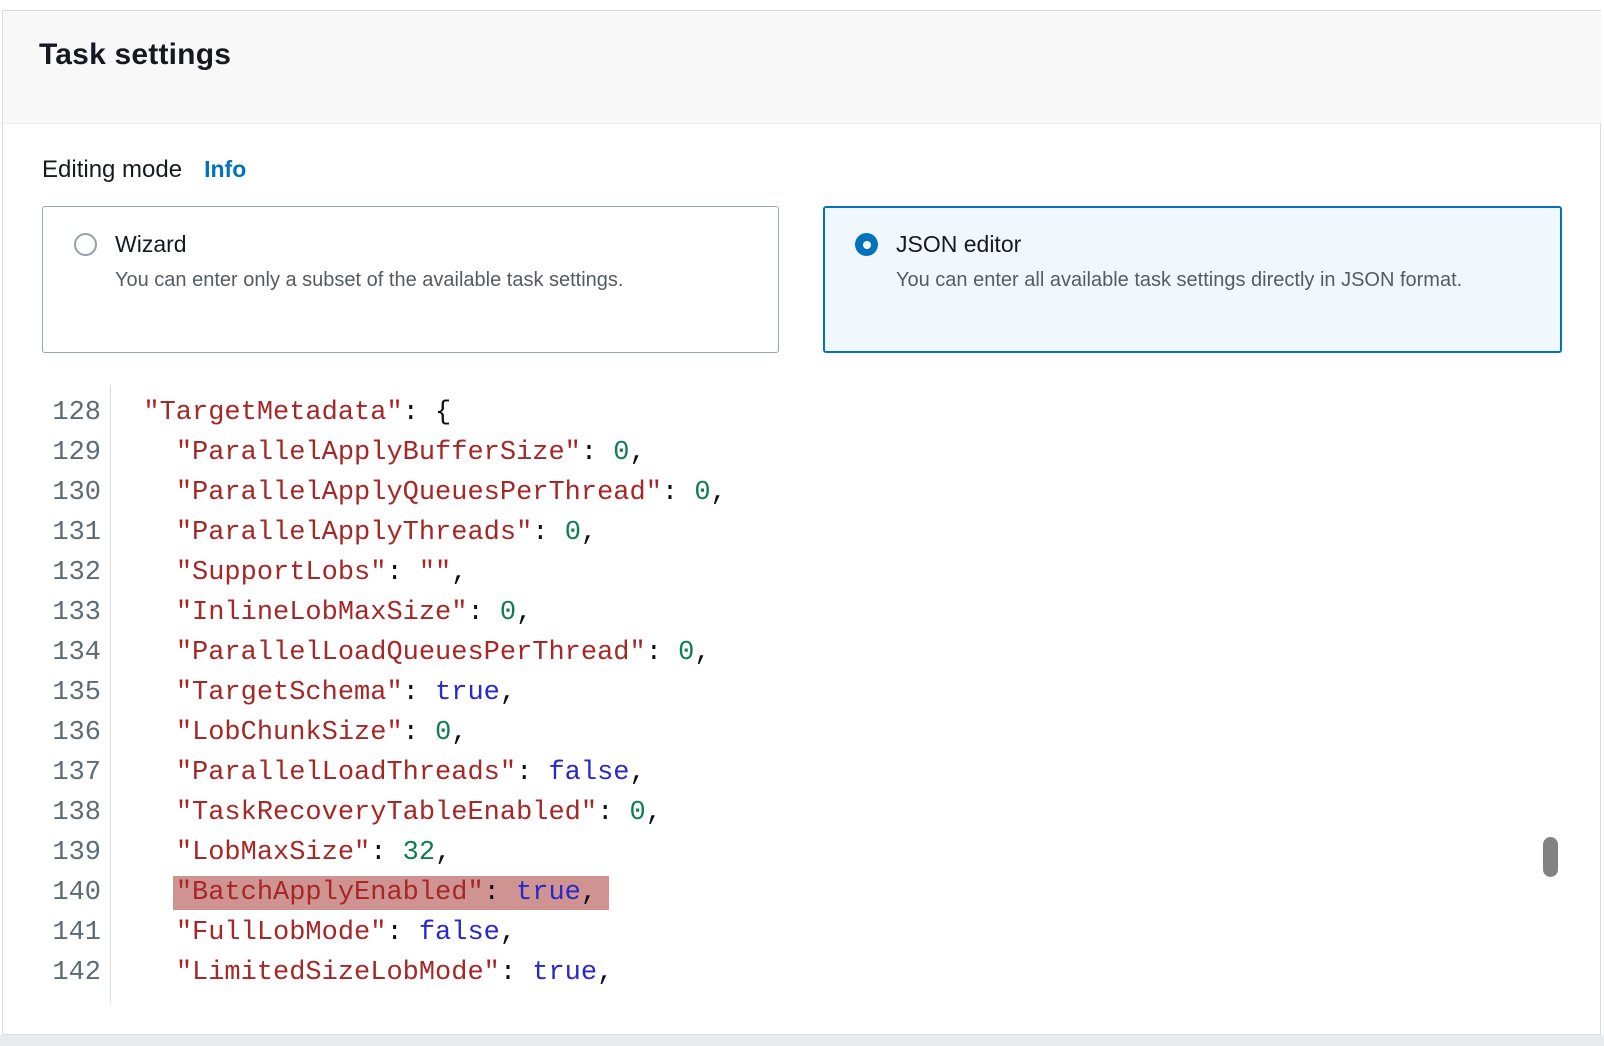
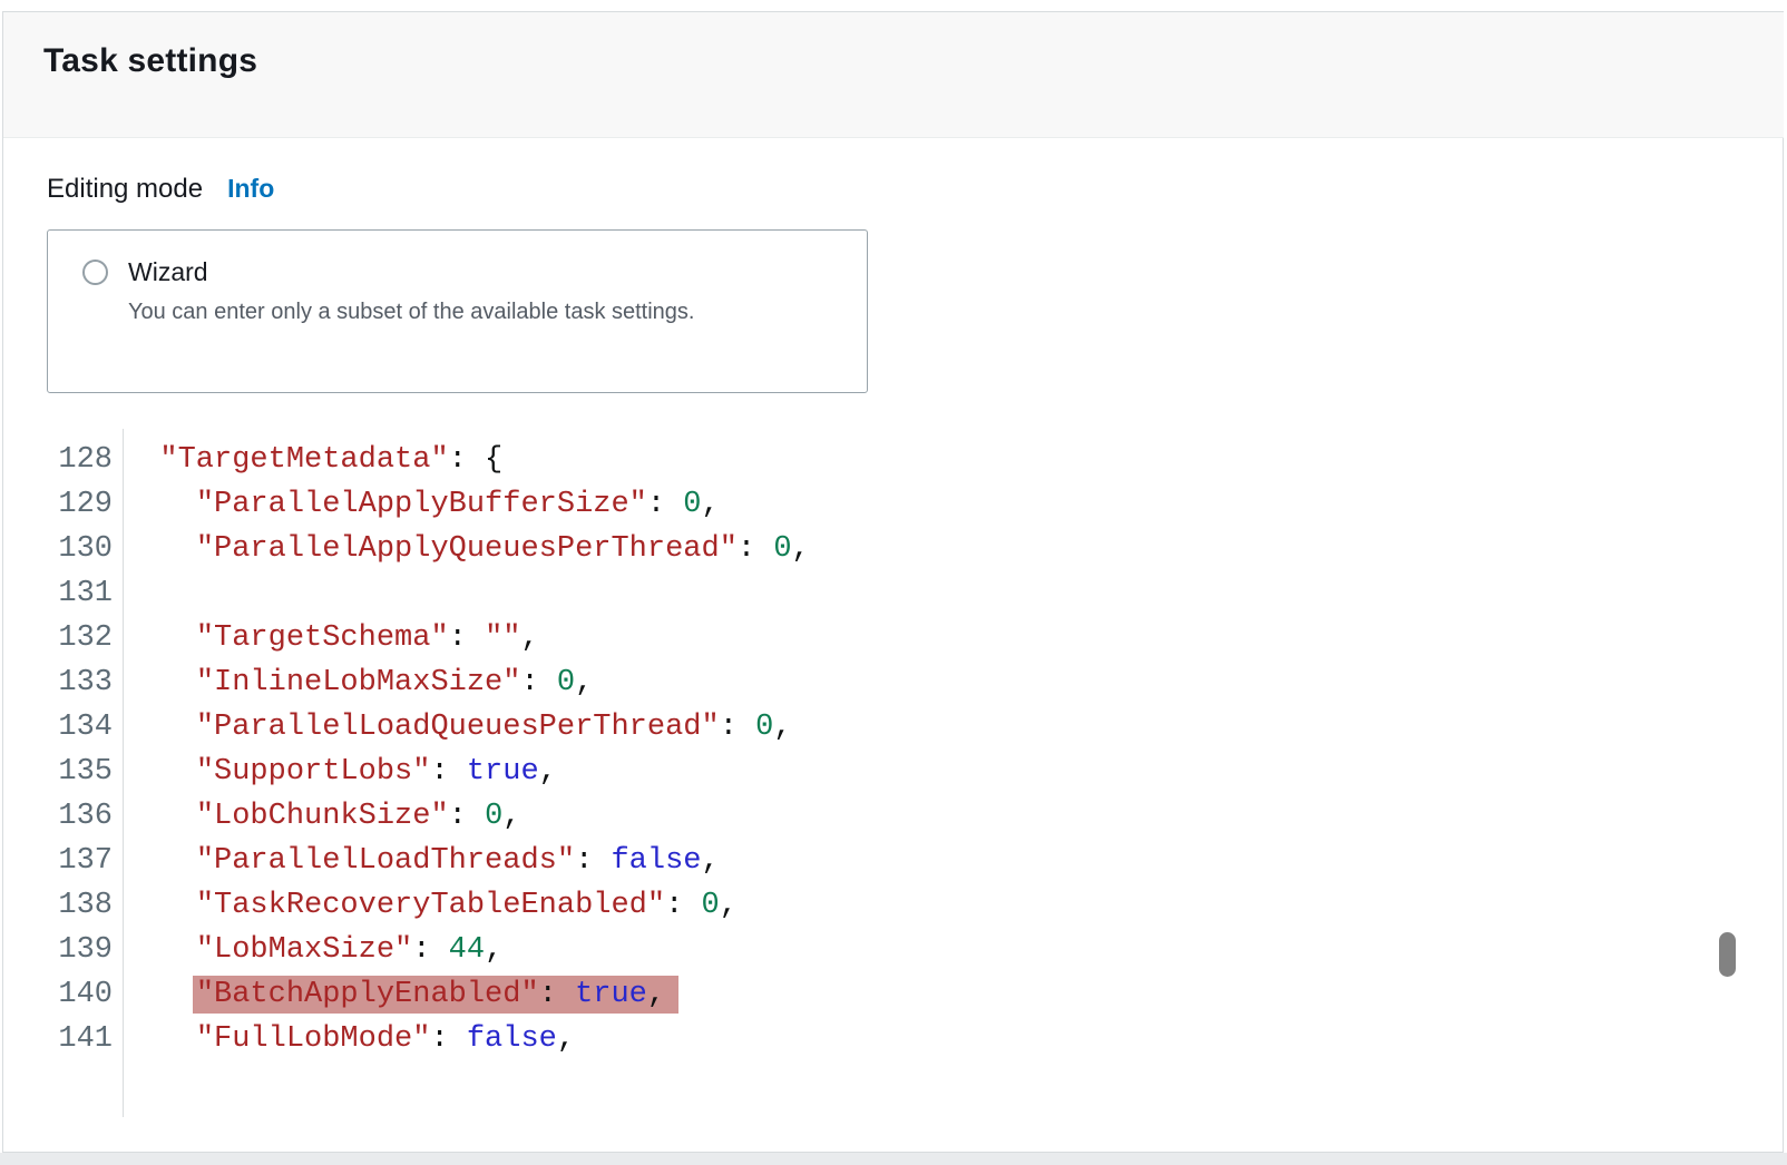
  Task settings
  Editing mode
  Info
  Wizard
  You can enter only a subset of the available task settings.
- JSON editor
- You can enter all available task settings directly in JSON format.
  128
  "TargetMetadata": {
  129
  "ParallelApplyBufferSize": 0,
  130
  "ParallelApplyQueuesPerThread": 0,
  131
- "ParallelApplyThreads": 0,
  132
- "SupportLobs": "",
+ "TargetSchema": "",
  133
  "InlineLobMaxSize": 0,
  134
  "ParallelLoadQueuesPerThread": 0,
  135
- "TargetSchema": true,
+ "SupportLobs": true,
  136
  "LobChunkSize": 0,
  137
  "ParallelLoadThreads": false,
  138
  "TaskRecoveryTableEnabled": 0,
  139
- "LobMaxSize": 32,
+ "LobMaxSize": 44,
  140
  "BatchApplyEnabled": true,
  141
  "FullLobMode": false,
- 142
- "LimitedSizeLobMode": true,
